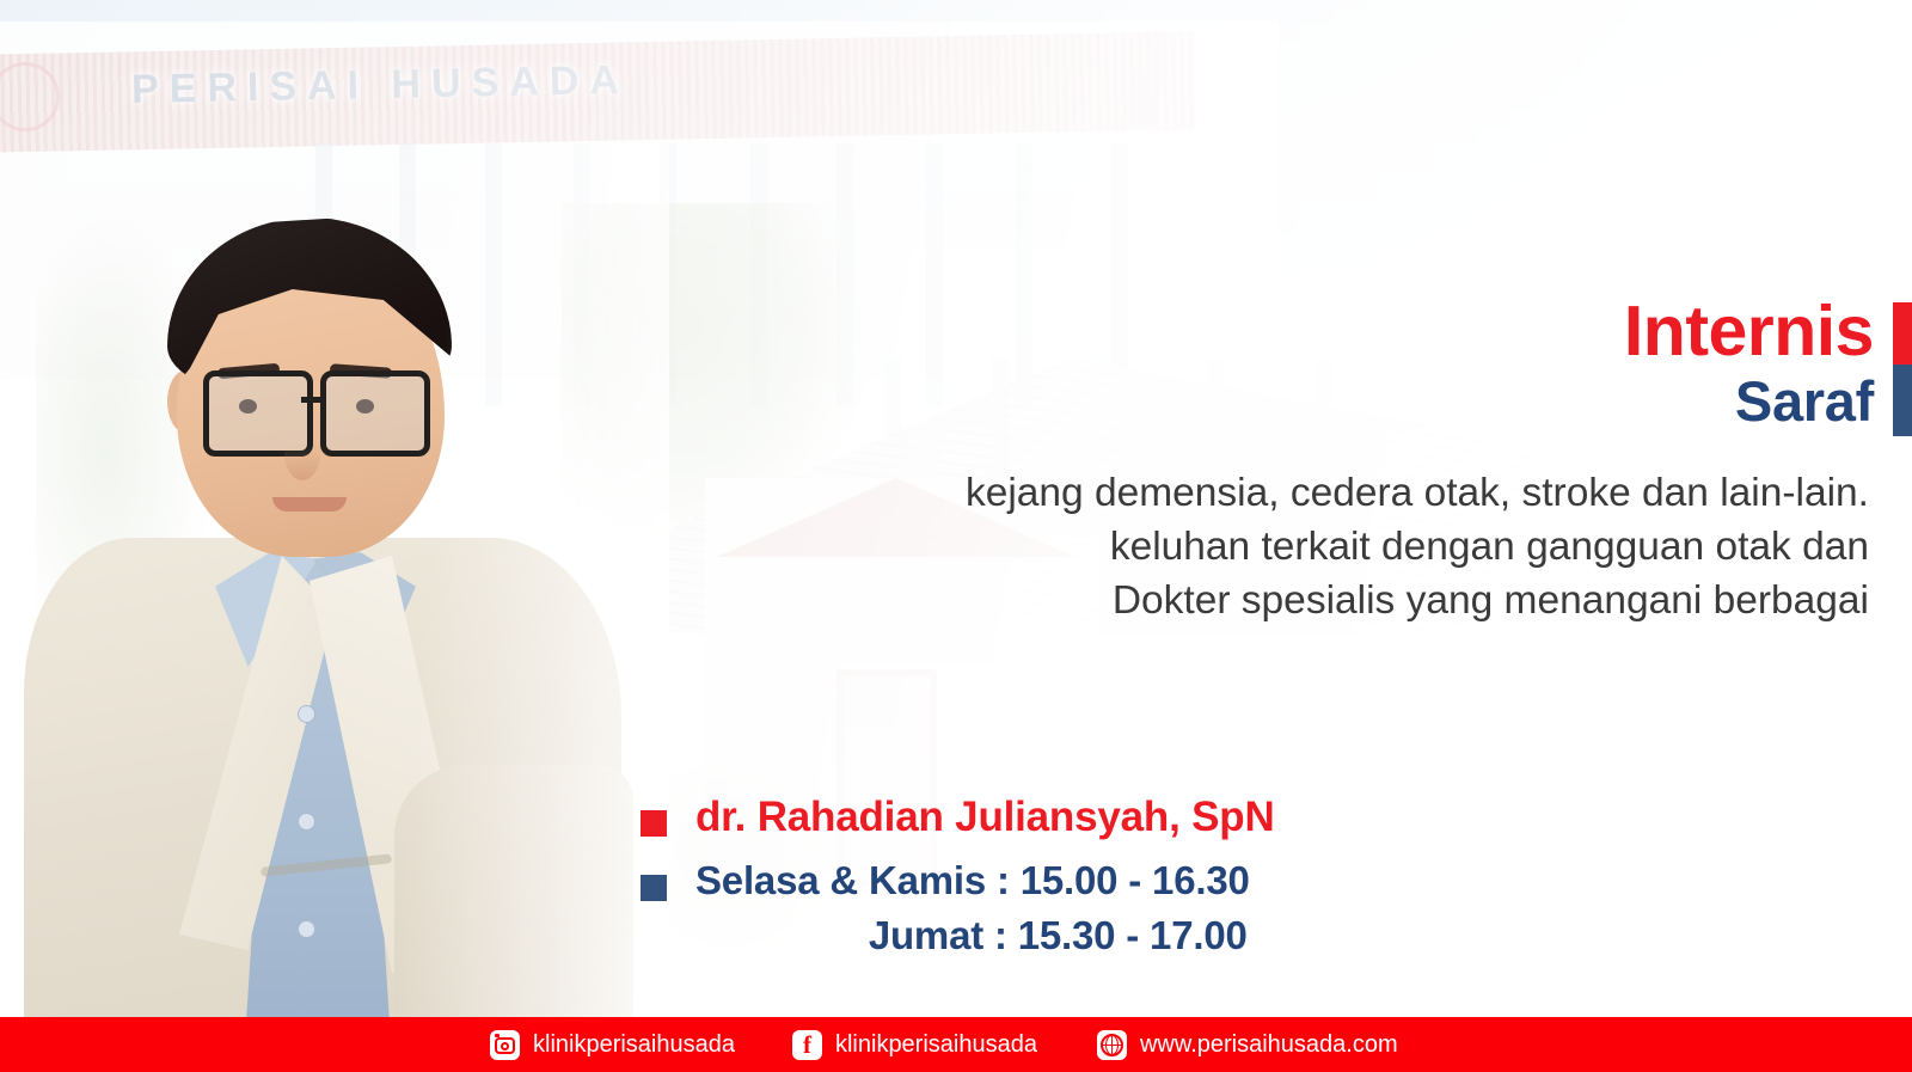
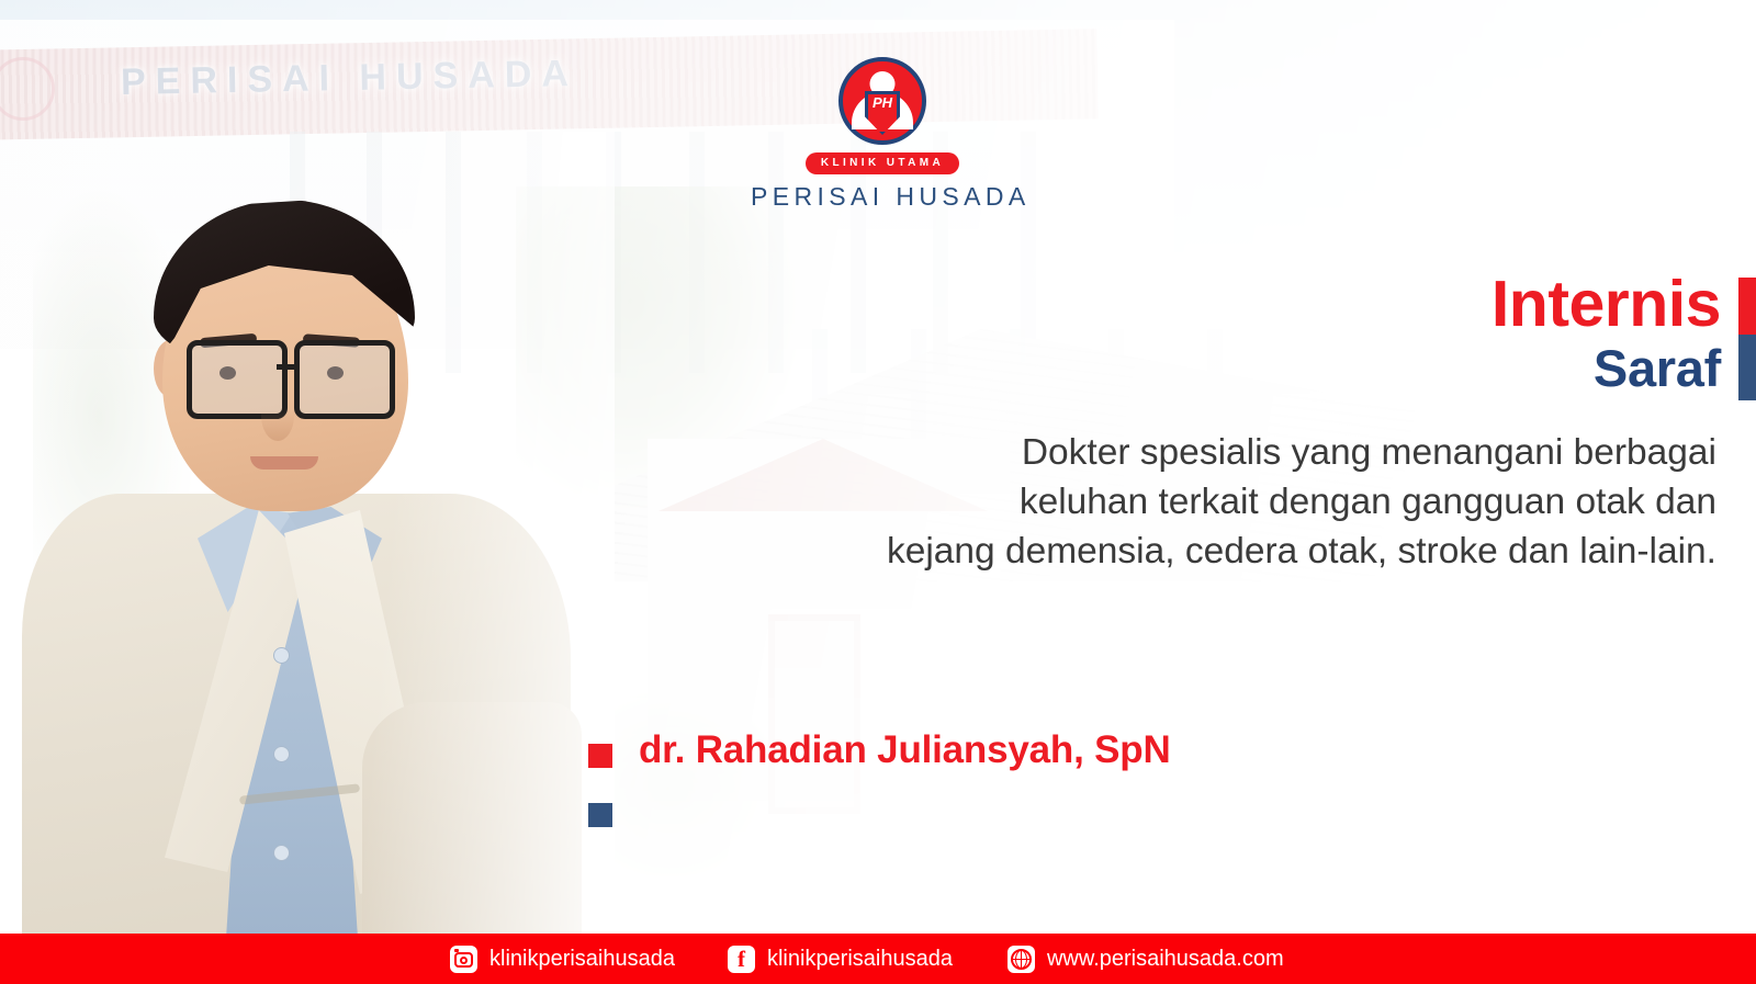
+ PH
+ KLINIK UTAMA
+ PERISAI HUSADA
  Internis
  Saraf
- kejang demensia, cedera otak, stroke dan lain-lain.
+ Dokter spesialis yang menangani berbagai
  keluhan terkait dengan gangguan otak dan
- Dokter spesialis yang menangani berbagai
+ kejang demensia, cedera otak, stroke dan lain-lain.
  dr. Rahadian Juliansyah, SpN
- Selasa & Kamis : 15.00 - 16.30
- Jumat : 15.30 - 17.00
  klinikperisaihusada
  f
  klinikperisaihusada
  www.perisaihusada.com
